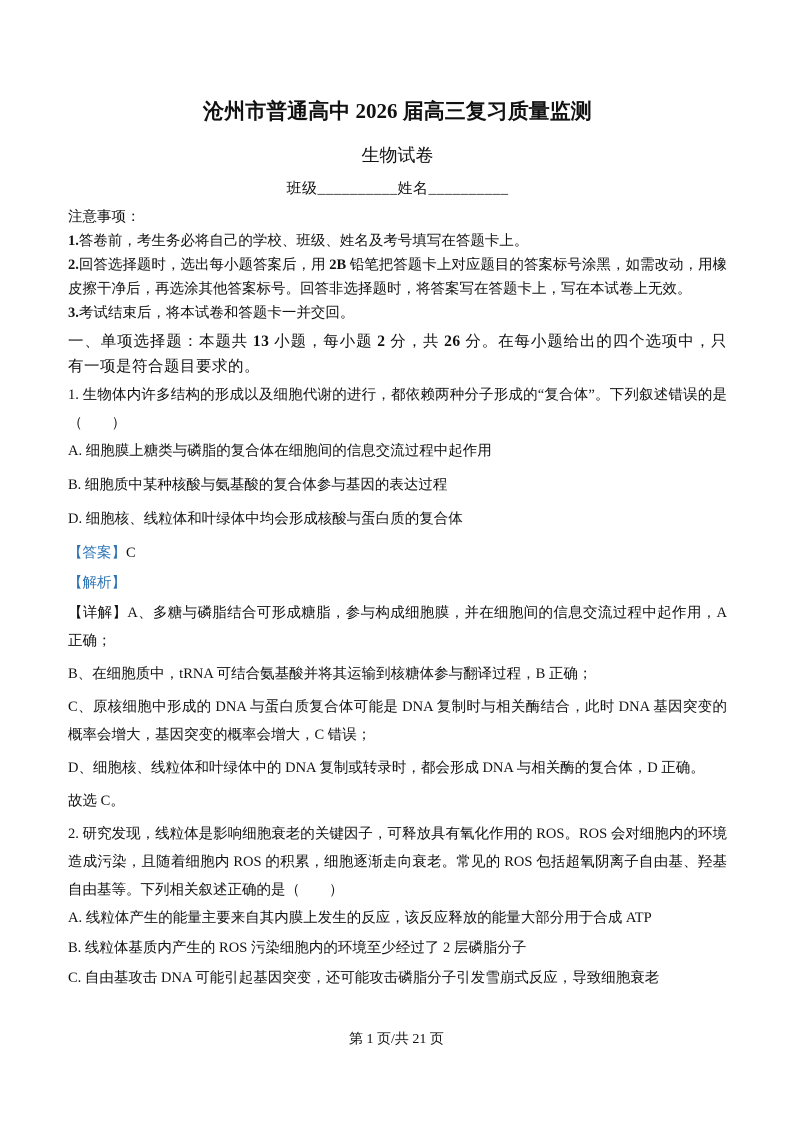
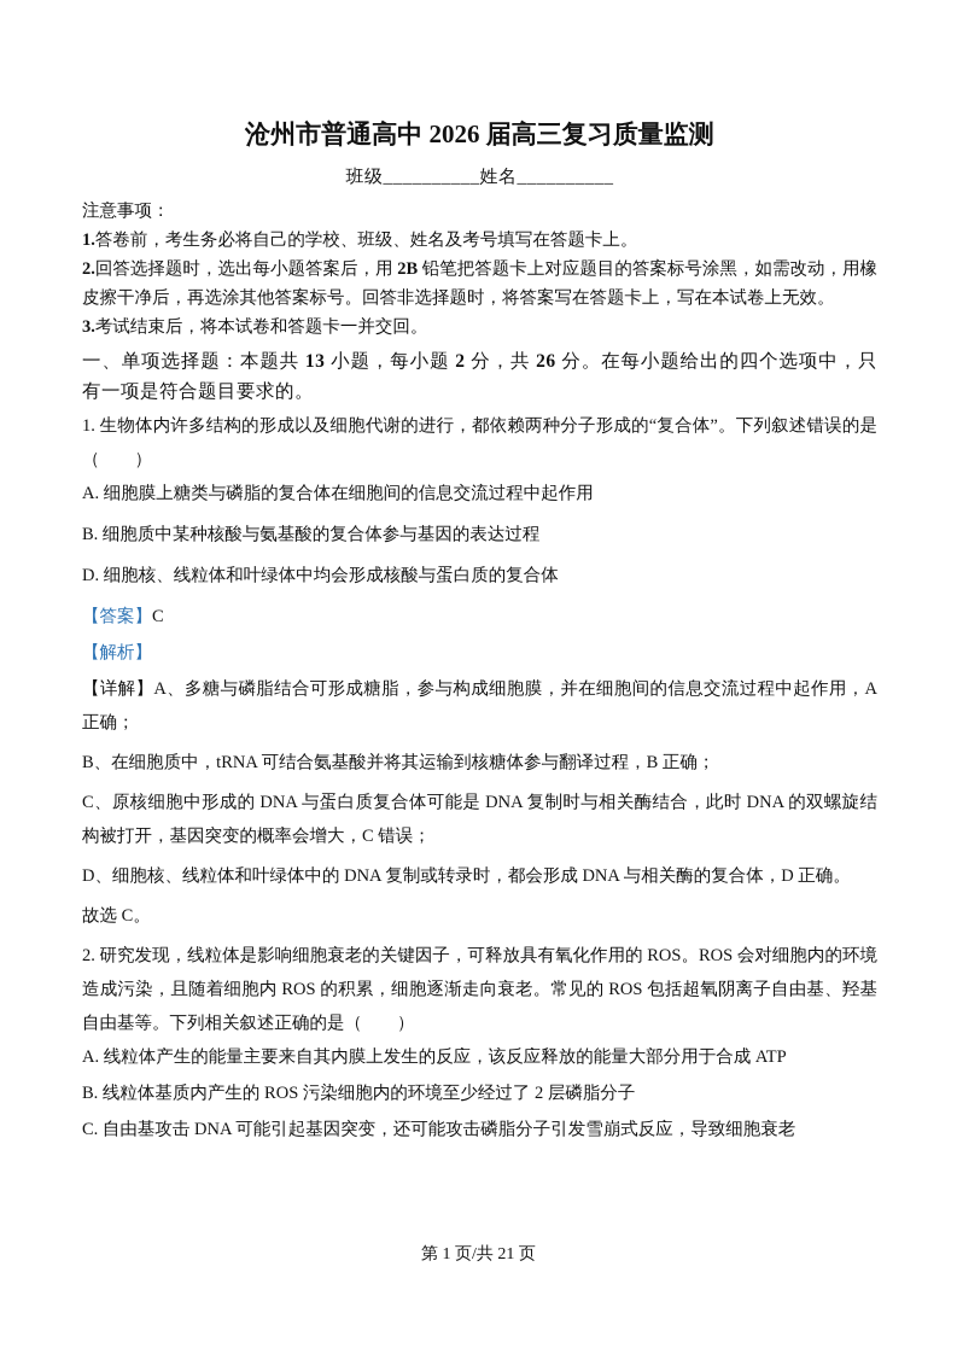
  沧州市普通高中 2026 届高三复习质量监测
- 生物试卷
  班级__________姓名__________
  注意事项：
  1.答卷前，考生务必将自己的学校、班级、姓名及考号填写在答题卡上。
  2.回答选择题时，选出每小题答案后，用 2B 铅笔把答题卡上对应题目的答案标号涂黑，如需改动，用橡皮擦干净后，再选涂其他答案标号。回答非选择题时，将答案写在答题卡上，写在本试卷上无效。
  3.考试结束后，将本试卷和答题卡一并交回。
  一、单项选择题：本题共 13 小题，每小题 2 分，共 26 分。在每小题给出的四个选项中，只有一项是符合题目要求的。
  1. 生物体内许多结构的形成以及细胞代谢的进行，都依赖两种分子形成的“复合体”。下列叙述错误的是（ ）
  A. 细胞膜上糖类与磷脂的复合体在细胞间的信息交流过程中起作用
  B. 细胞质中某种核酸与氨基酸的复合体参与基因的表达过程
  D. 细胞核、线粒体和叶绿体中均会形成核酸与蛋白质的复合体
  【答案】C
  【解析】
  【详解】A、多糖与磷脂结合可形成糖脂，参与构成细胞膜，并在细胞间的信息交流过程中起作用，A 正确；
  B、在细胞质中，tRNA 可结合氨基酸并将其运输到核糖体参与翻译过程，B 正确；
- C、原核细胞中形成的 DNA 与蛋白质复合体可能是 DNA 复制时与相关酶结合，此时 DNA 基因突变的概率会增大，基因突变的概率会增大，C 错误；
+ C、原核细胞中形成的 DNA 与蛋白质复合体可能是 DNA 复制时与相关酶结合，此时 DNA 的双螺旋结构被打开，基因突变的概率会增大，C 错误；
  D、细胞核、线粒体和叶绿体中的 DNA 复制或转录时，都会形成 DNA 与相关酶的复合体，D 正确。
  故选 C。
  2. 研究发现，线粒体是影响细胞衰老的关键因子，可释放具有氧化作用的 ROS。ROS 会对细胞内的环境造成污染，且随着细胞内 ROS 的积累，细胞逐渐走向衰老。常见的 ROS 包括超氧阴离子自由基、羟基自由基等。下列相关叙述正确的是（ ）
  A. 线粒体产生的能量主要来自其内膜上发生的反应，该反应释放的能量大部分用于合成 ATP
  B. 线粒体基质内产生的 ROS 污染细胞内的环境至少经过了 2 层磷脂分子
  C. 自由基攻击 DNA 可能引起基因突变，还可能攻击磷脂分子引发雪崩式反应，导致细胞衰老
  第 1 页/共 21 页
